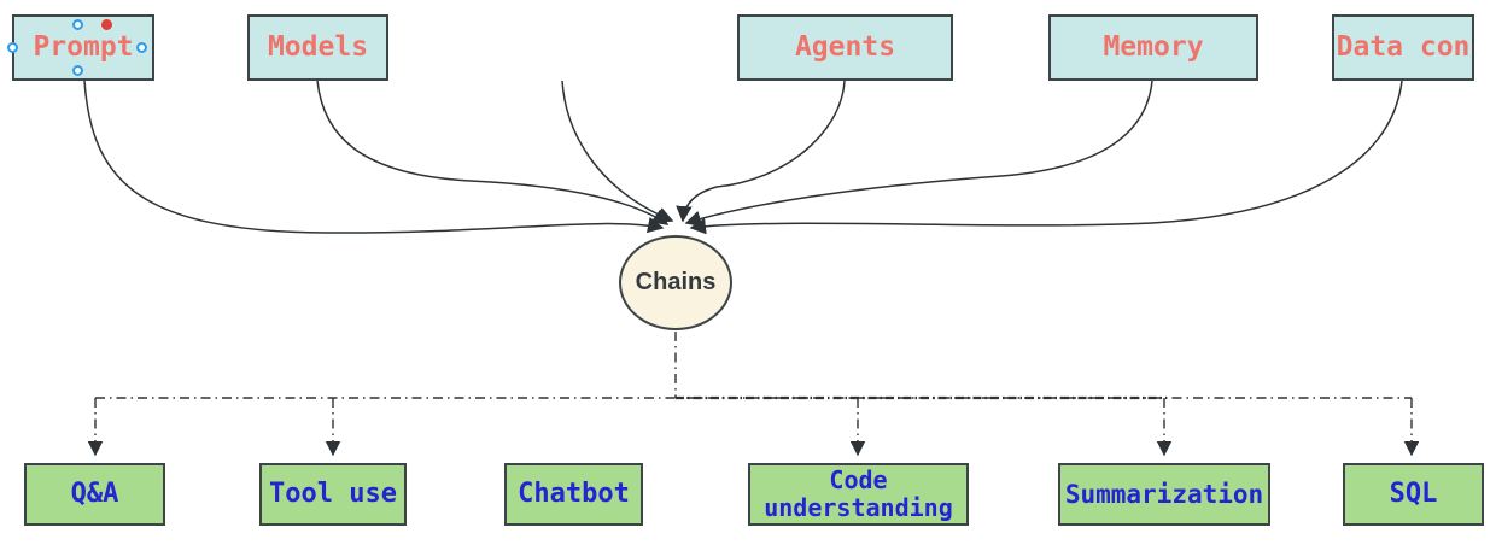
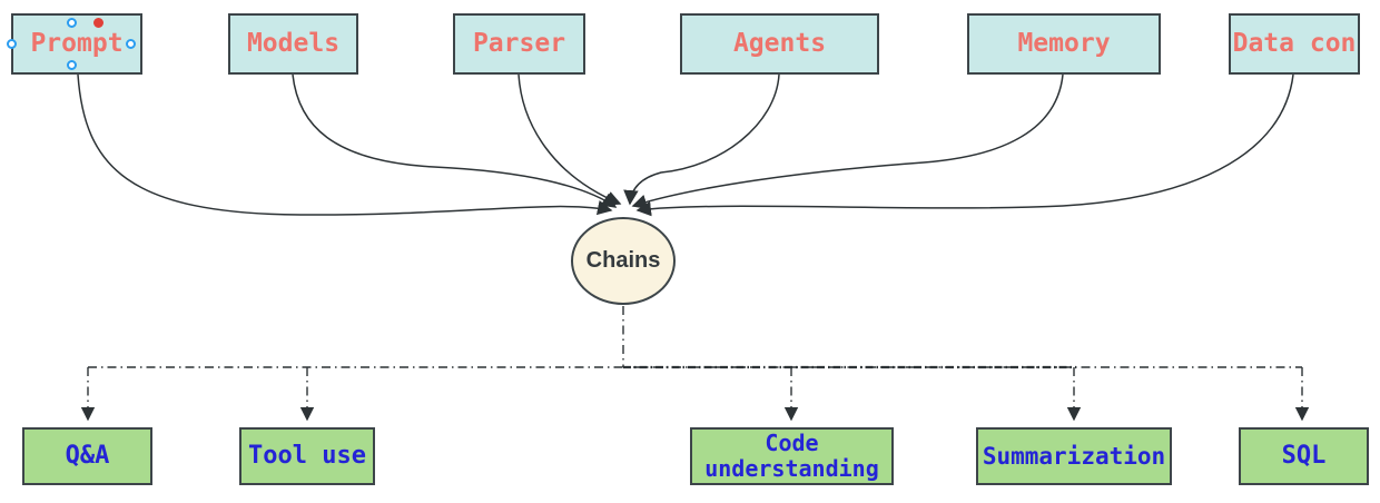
  Prompt
  Models
+ Parser
  Agents
  Memory
  Data con
  Chains
  Q&A
  Tool use
- Chatbot
  Code understanding
  Summarization
  SQL
